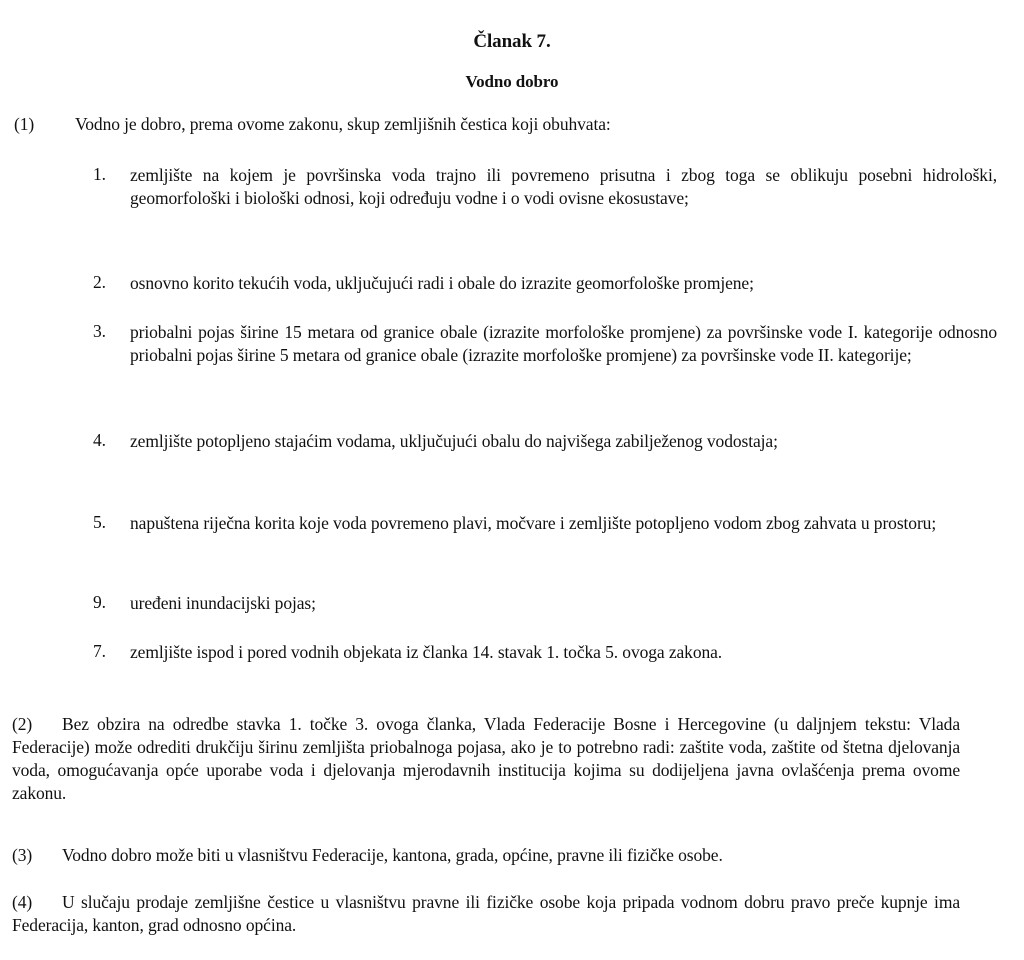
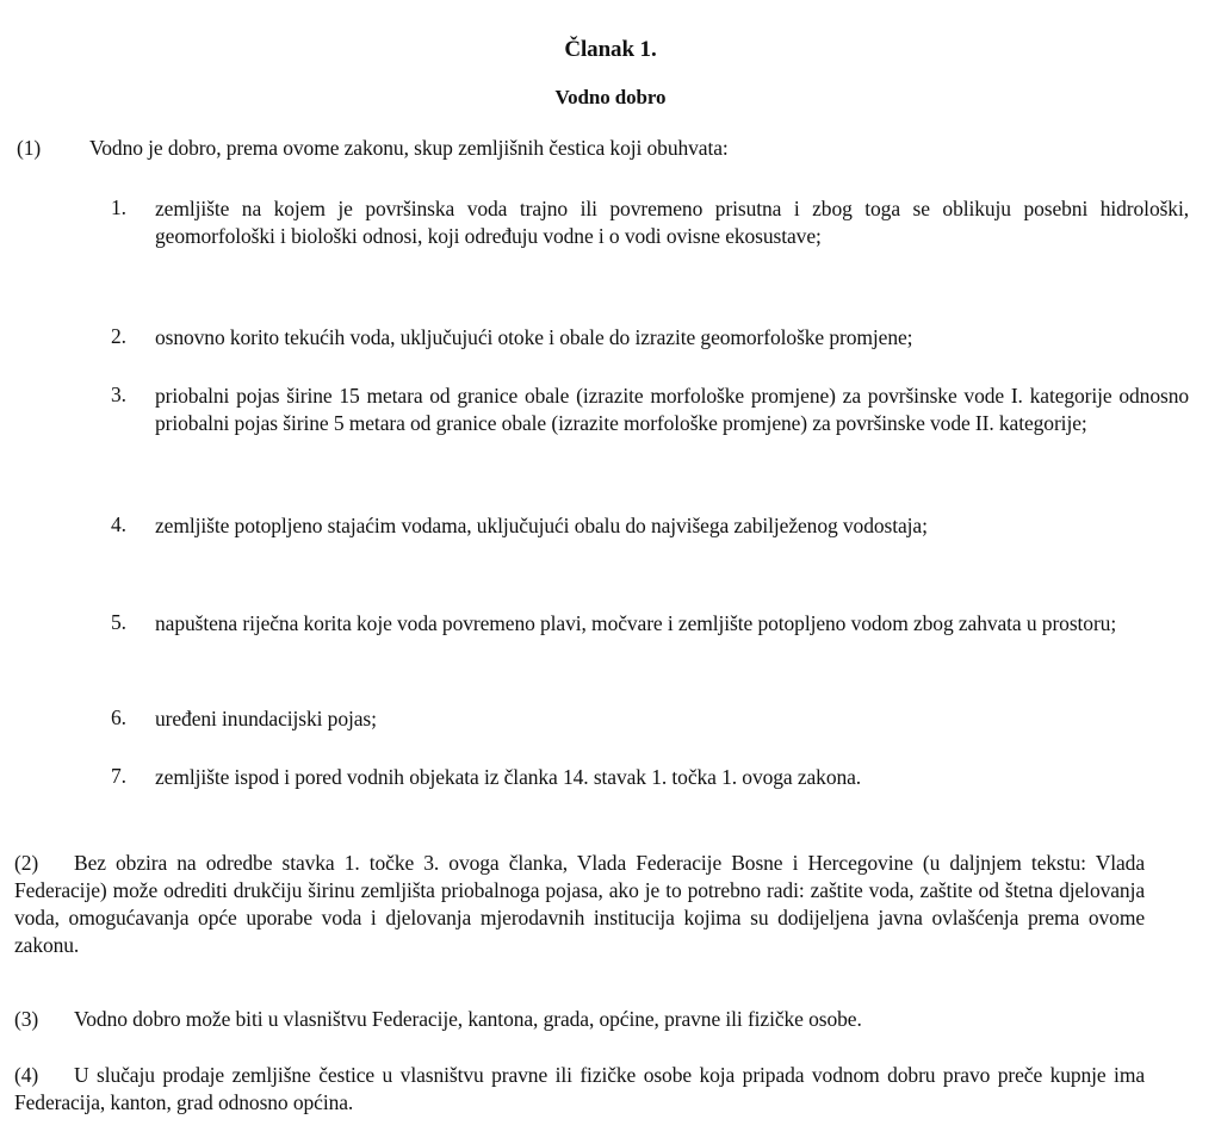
- Članak 7.
+ Članak 1.
  Vodno dobro
  (1)
  Vodno je dobro, prema ovome zakonu, skup zemljišnih čestica koji obuhvata:
  1.
  zemljište na kojem je površinska voda trajno ili povremeno prisutna i zbog toga se oblikuju posebni hidrološki, geomorfološki i biološki odnosi, koji određuju vodne i o vodi ovisne ekosustave;
  2.
- osnovno korito tekućih voda, uključujući radi i obale do izrazite geomorfološke promjene;
+ osnovno korito tekućih voda, uključujući otoke i obale do izrazite geomorfološke promjene;
  3.
  priobalni pojas širine 15 metara od granice obale (izrazite morfološke promjene) za površinske vode I. kategorije odnosno priobalni pojas širine 5 metara od granice obale (izrazite morfološke promjene) za površinske vode II. kategorije;
  4.
  zemljište potopljeno stajaćim vodama, uključujući obalu do najvišega zabilježenog vodostaja;
  5.
  napuštena riječna korita koje voda povremeno plavi, močvare i zemljište potopljeno vodom zbog zahvata u prostoru;
- 9.
+ 6.
  uređeni inundacijski pojas;
  7.
- zemljište ispod i pored vodnih objekata iz članka 14. stavak 1. točka 5. ovoga zakona.
+ zemljište ispod i pored vodnih objekata iz članka 14. stavak 1. točka 1. ovoga zakona.
  (2) Bez obzira na odredbe stavka 1. točke 3. ovoga članka, Vlada Federacije Bosne i Hercegovine (u daljnjem tekstu: Vlada Federacije) može odrediti drukčiju širinu zemljišta priobalnoga pojasa, ako je to potrebno radi: zaštite voda, zaštite od štetna djelovanja voda, omogućavanja opće uporabe voda i djelovanja mjerodavnih institucija kojima su dodijeljena javna ovlašćenja prema ovome zakonu.
  (3) Vodno dobro može biti u vlasništvu Federacije, kantona, grada, općine, pravne ili fizičke osobe.
  (4) U slučaju prodaje zemljišne čestice u vlasništvu pravne ili fizičke osobe koja pripada vodnom dobru pravo preče kupnje ima Federacija, kanton, grad odnosno općina.
